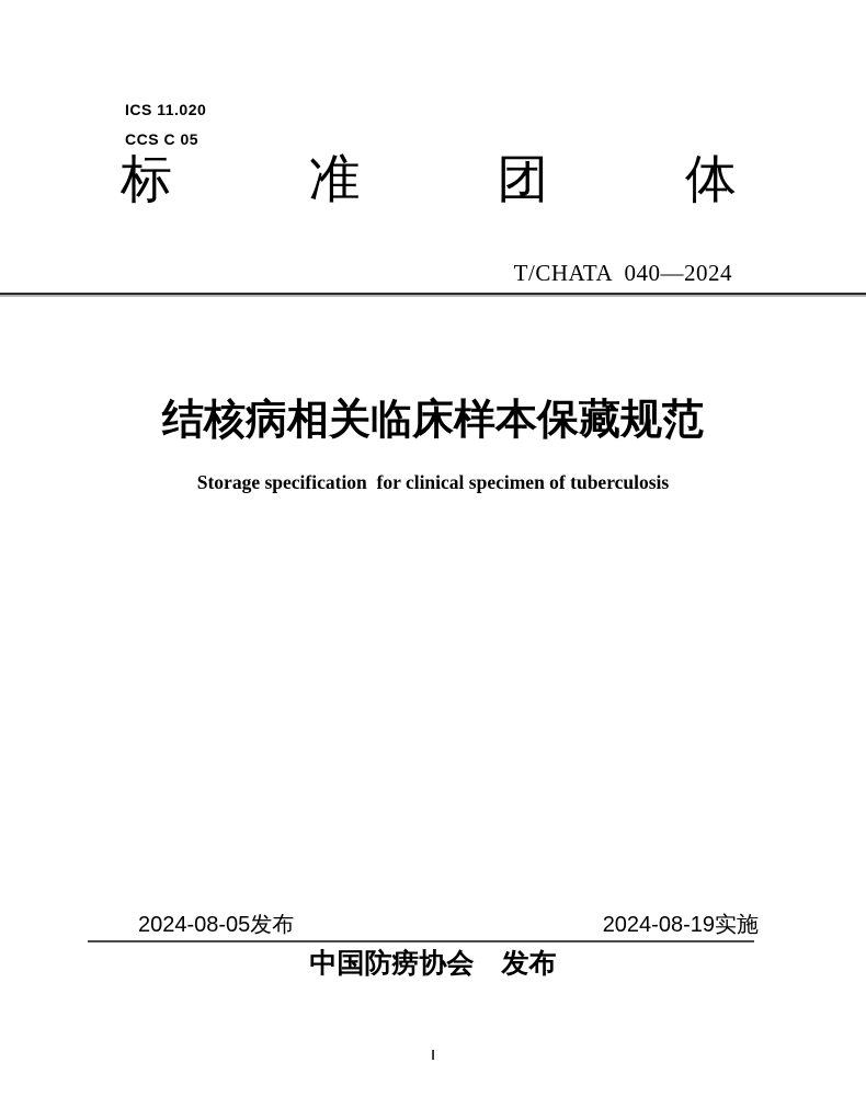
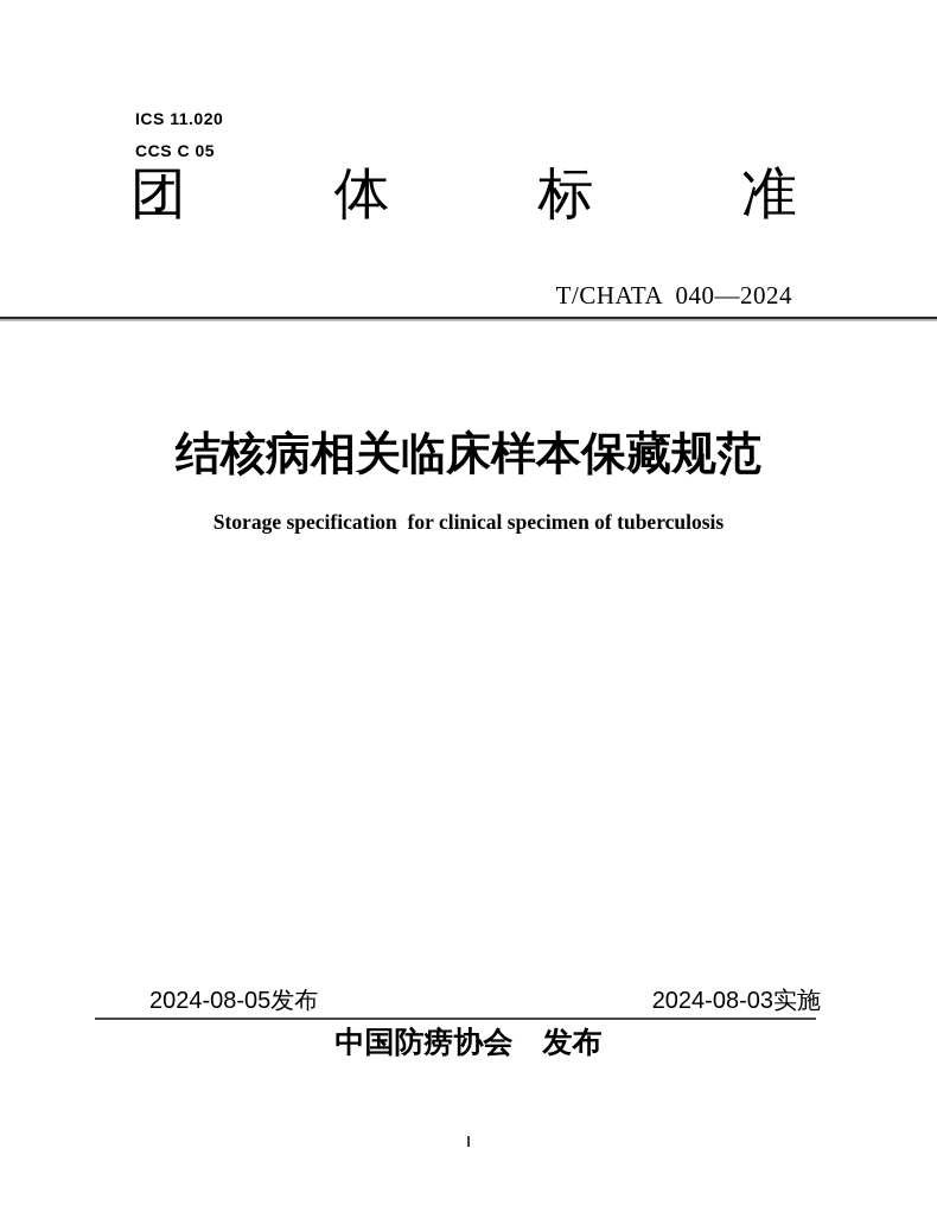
  ICS 11.020
  CCS C 05
- 标
+ 团
- 准
+ 体
- 团
+ 标
- 体
+ 准
  T/CHATA 040—2024
  结核病相关临床样本保藏规范
  Storage specification for clinical specimen of tuberculosis
  2024-08-05发布
- 2024-08-19实施
+ 2024-08-03实施
  中国防痨协会 发布
  I
